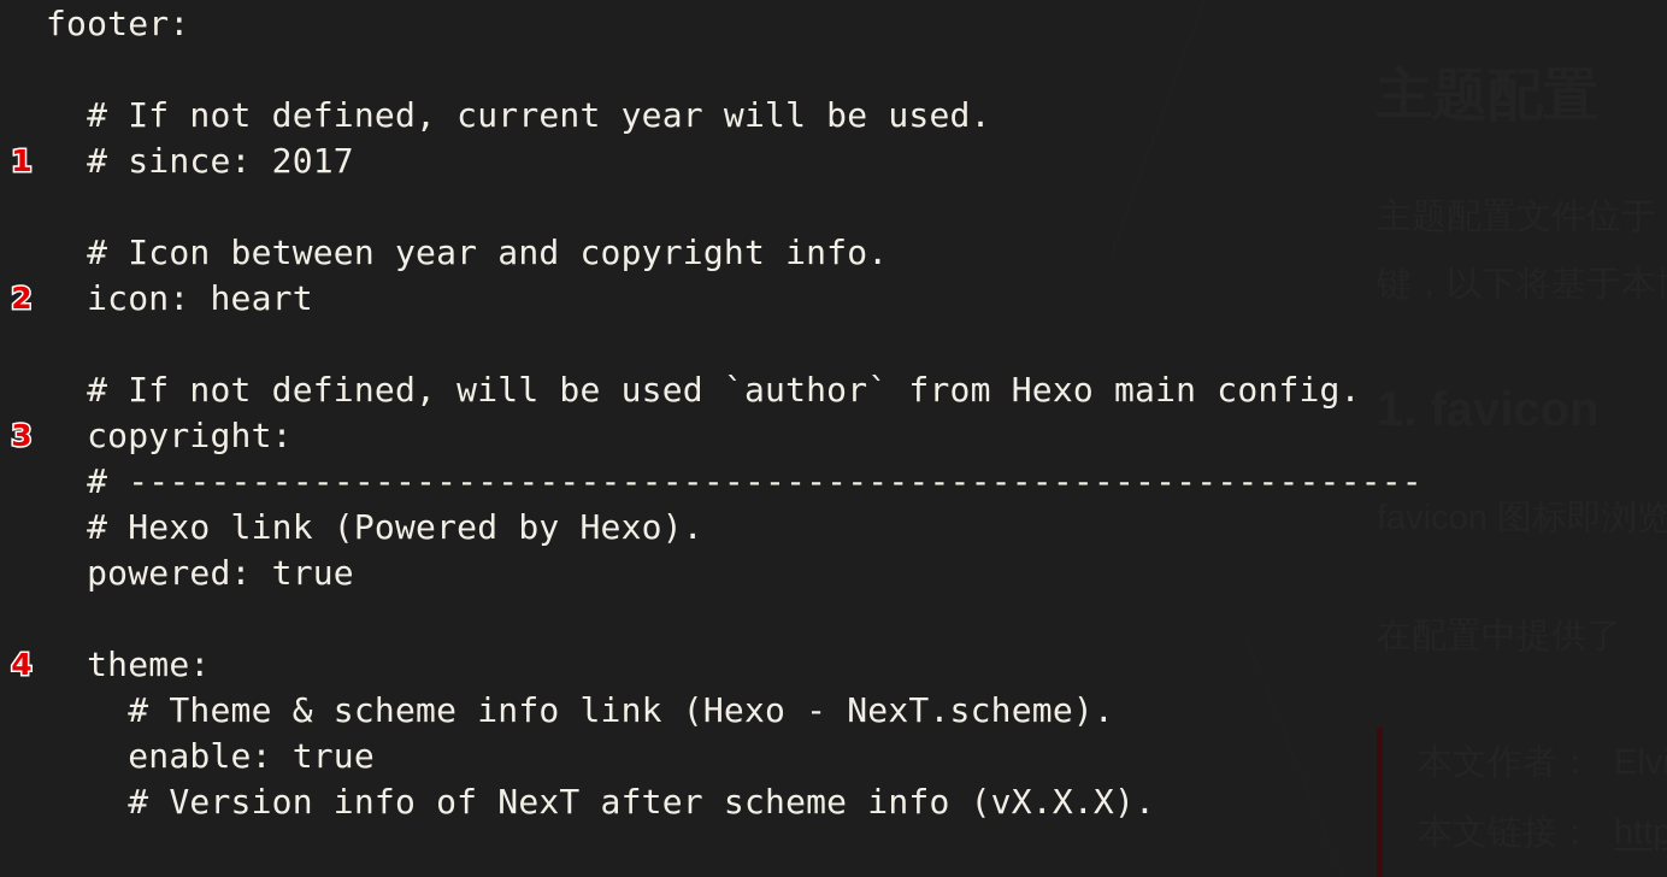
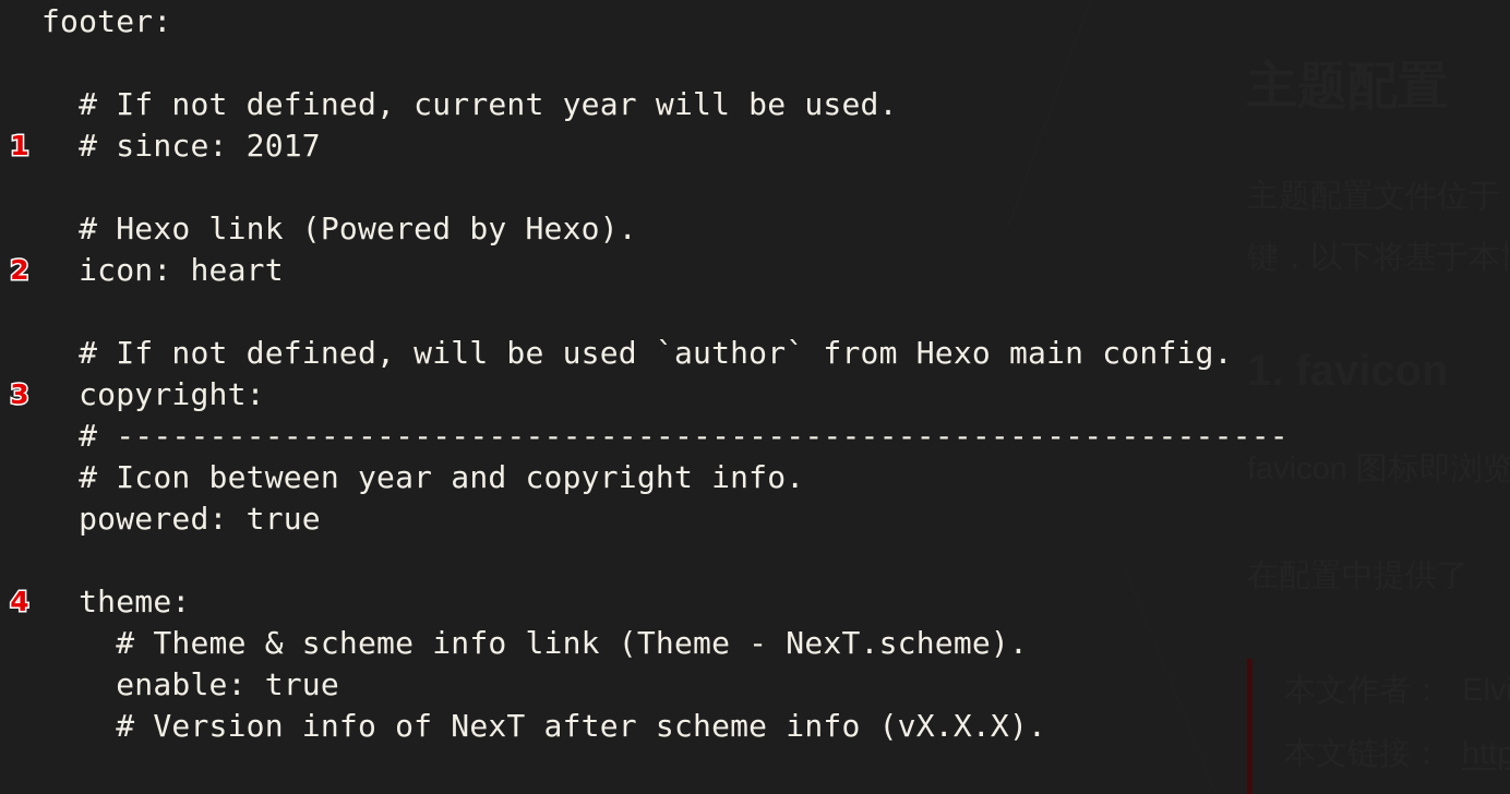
  footer:
  # If not defined, current year will be used.
  # since: 2017
  1
- # Icon between year and copyright info.
+ # Hexo link (Powered by Hexo).
  icon: heart
  2
  # If not defined, will be used `author` from Hexo main config.
  copyright:
  3
  # ---------------------------------------------------------------
- # Hexo link (Powered by Hexo).
+ # Icon between year and copyright info.
  powered: true
  theme:
  4
- # Theme & scheme info link (Hexo - NexT.scheme).
+ # Theme & scheme info link (Theme - NexT.scheme).
  enable: true
  # Version info of NexT after scheme info (vX.X.X).
